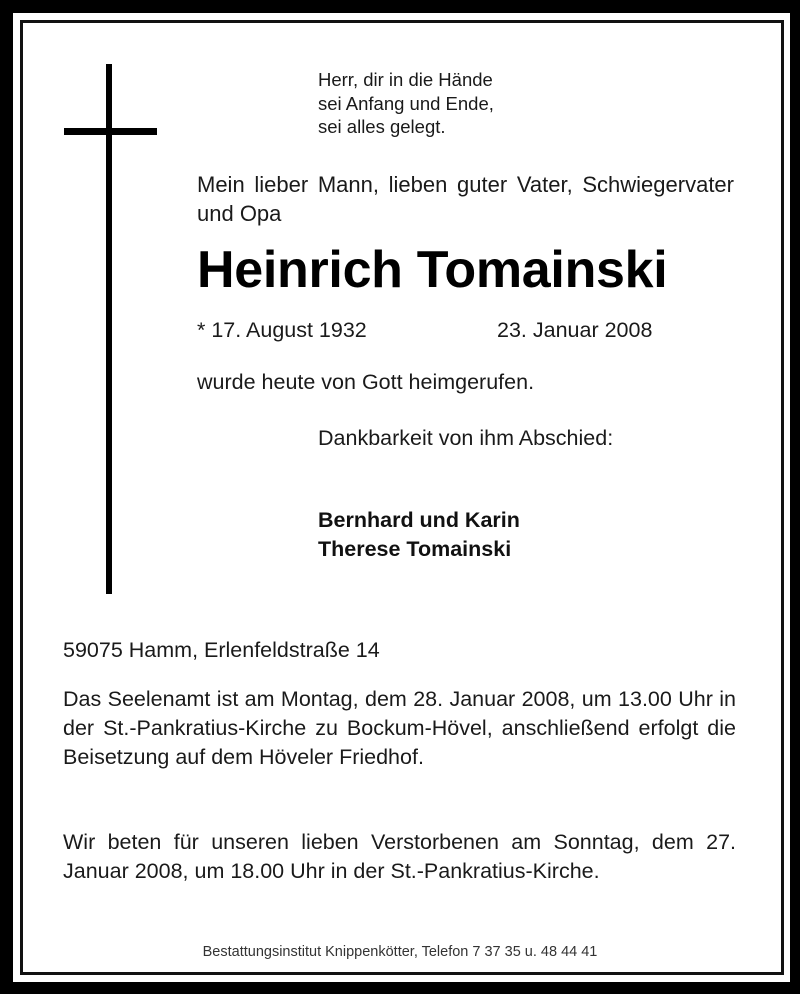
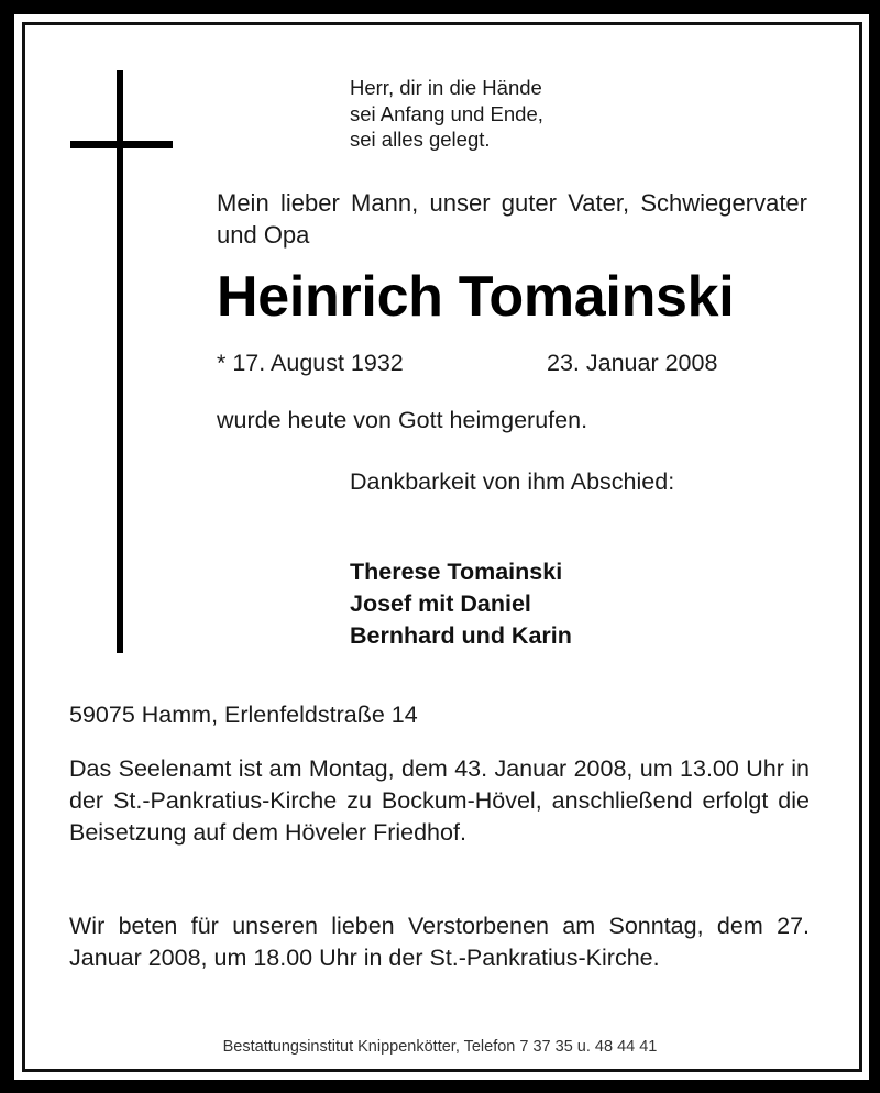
  Herr, dir in die Hände
  sei Anfang und Ende,
  sei alles gelegt.
- Mein lieber Mann, lieben guter Vater, Schwiegervater und Opa
+ Mein lieber Mann, unser guter Vater, Schwiegervater und Opa
  Heinrich Tomainski
  * 17. August 1932
  23. Januar 2008
  wurde heute von Gott heimgerufen.
  Dankbarkeit von ihm Abschied:
- Bernhard und Karin
+ Therese Tomainski
+ Josef mit Daniel
- Therese Tomainski
+ Bernhard und Karin
  59075 Hamm, Erlenfeldstraße 14
- Das Seelenamt ist am Montag, dem 28. Januar 2008, um 13.00 Uhr in der St.-Pankratius-Kirche zu Bockum-Hövel, anschließend erfolgt die Beisetzung auf dem Höveler Friedhof.
+ Das Seelenamt ist am Montag, dem 43. Januar 2008, um 13.00 Uhr in der St.-Pankratius-Kirche zu Bockum-Hövel, anschließend erfolgt die Beisetzung auf dem Höveler Friedhof.
  Wir beten für unseren lieben Verstorbenen am Sonntag, dem 27. Januar 2008, um 18.00 Uhr in der St.-Pankratius-Kirche.
  Bestattungsinstitut Knippenkötter, Telefon 7 37 35 u. 48 44 41
